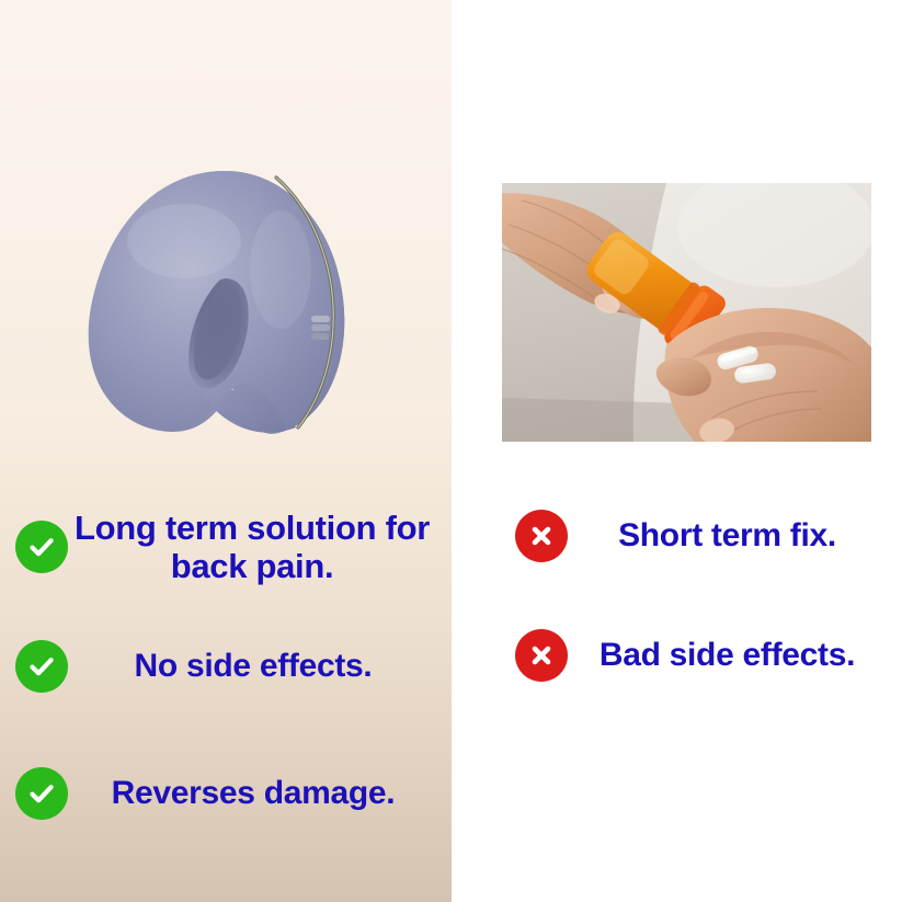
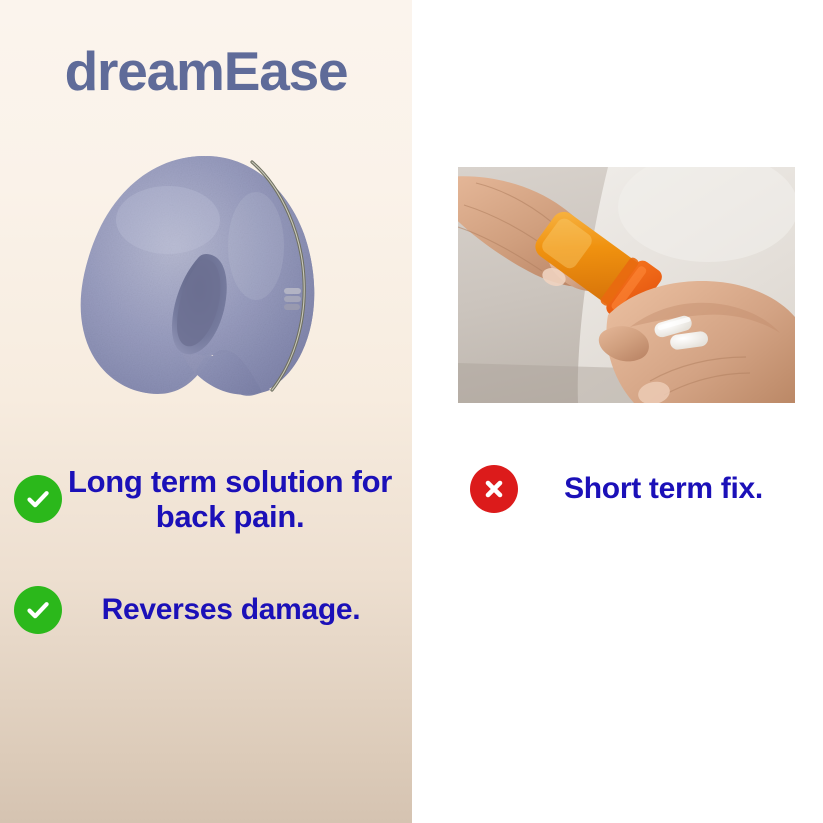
+ dreamEase
  Long term solution for back pain.
- No side effects.
  Reverses damage.
  Short term fix.
- Bad side effects.
